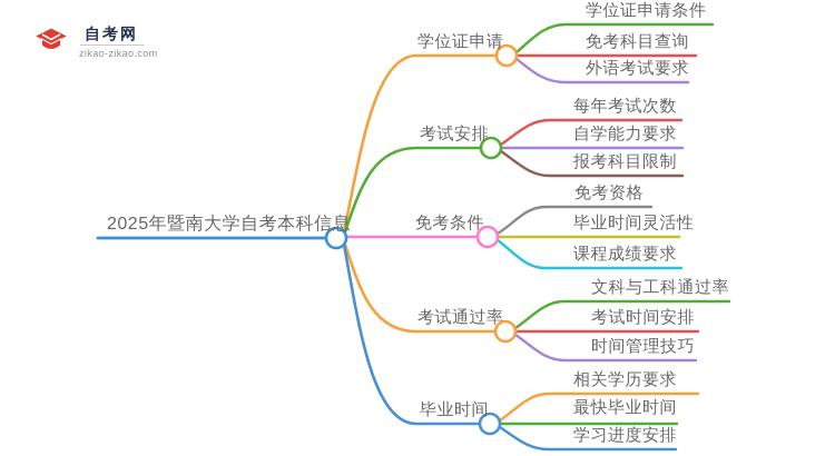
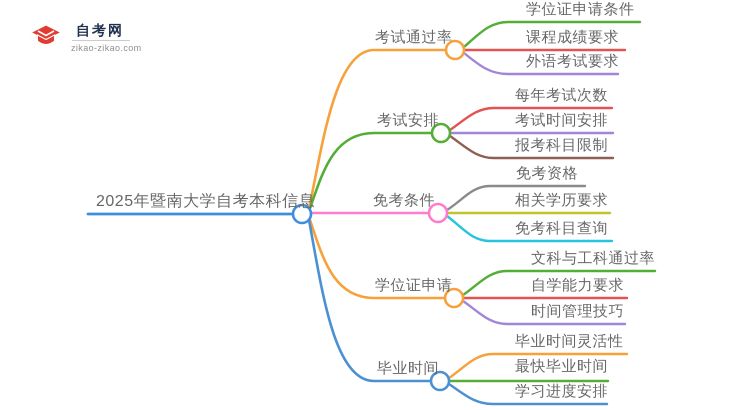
  自考网
  zikao-zikao.com
  2025年暨南大学自考本科信息
- 学位证申请
+ 考试通过率
  考试安排
  免考条件
- 考试通过率
+ 学位证申请
  毕业时间
  学位证申请条件
- 免考科目查询
+ 课程成绩要求
  外语考试要求
  每年考试次数
- 自学能力要求
+ 考试时间安排
  报考科目限制
  免考资格
- 毕业时间灵活性
+ 相关学历要求
- 课程成绩要求
+ 免考科目查询
  文科与工科通过率
- 考试时间安排
+ 自学能力要求
  时间管理技巧
- 相关学历要求
+ 毕业时间灵活性
  最快毕业时间
  学习进度安排
